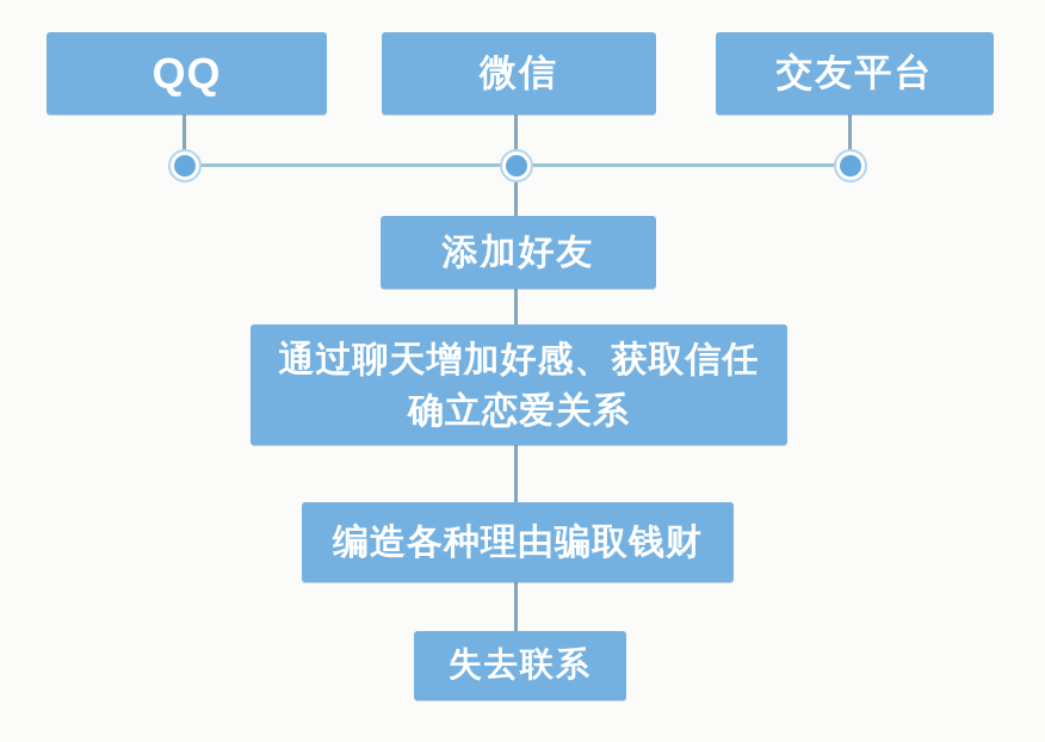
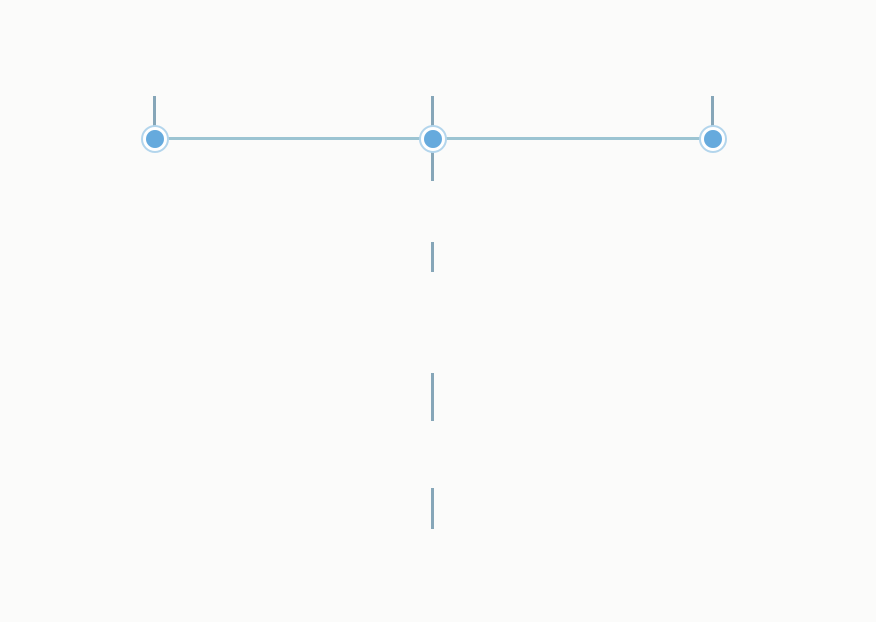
- QQ
- 微信
- 交友平台
- 添加好友
- 通过聊天增加好感、获取信任
- 确立恋爱关系
- 编造各种理由骗取钱财
- 失去联系
